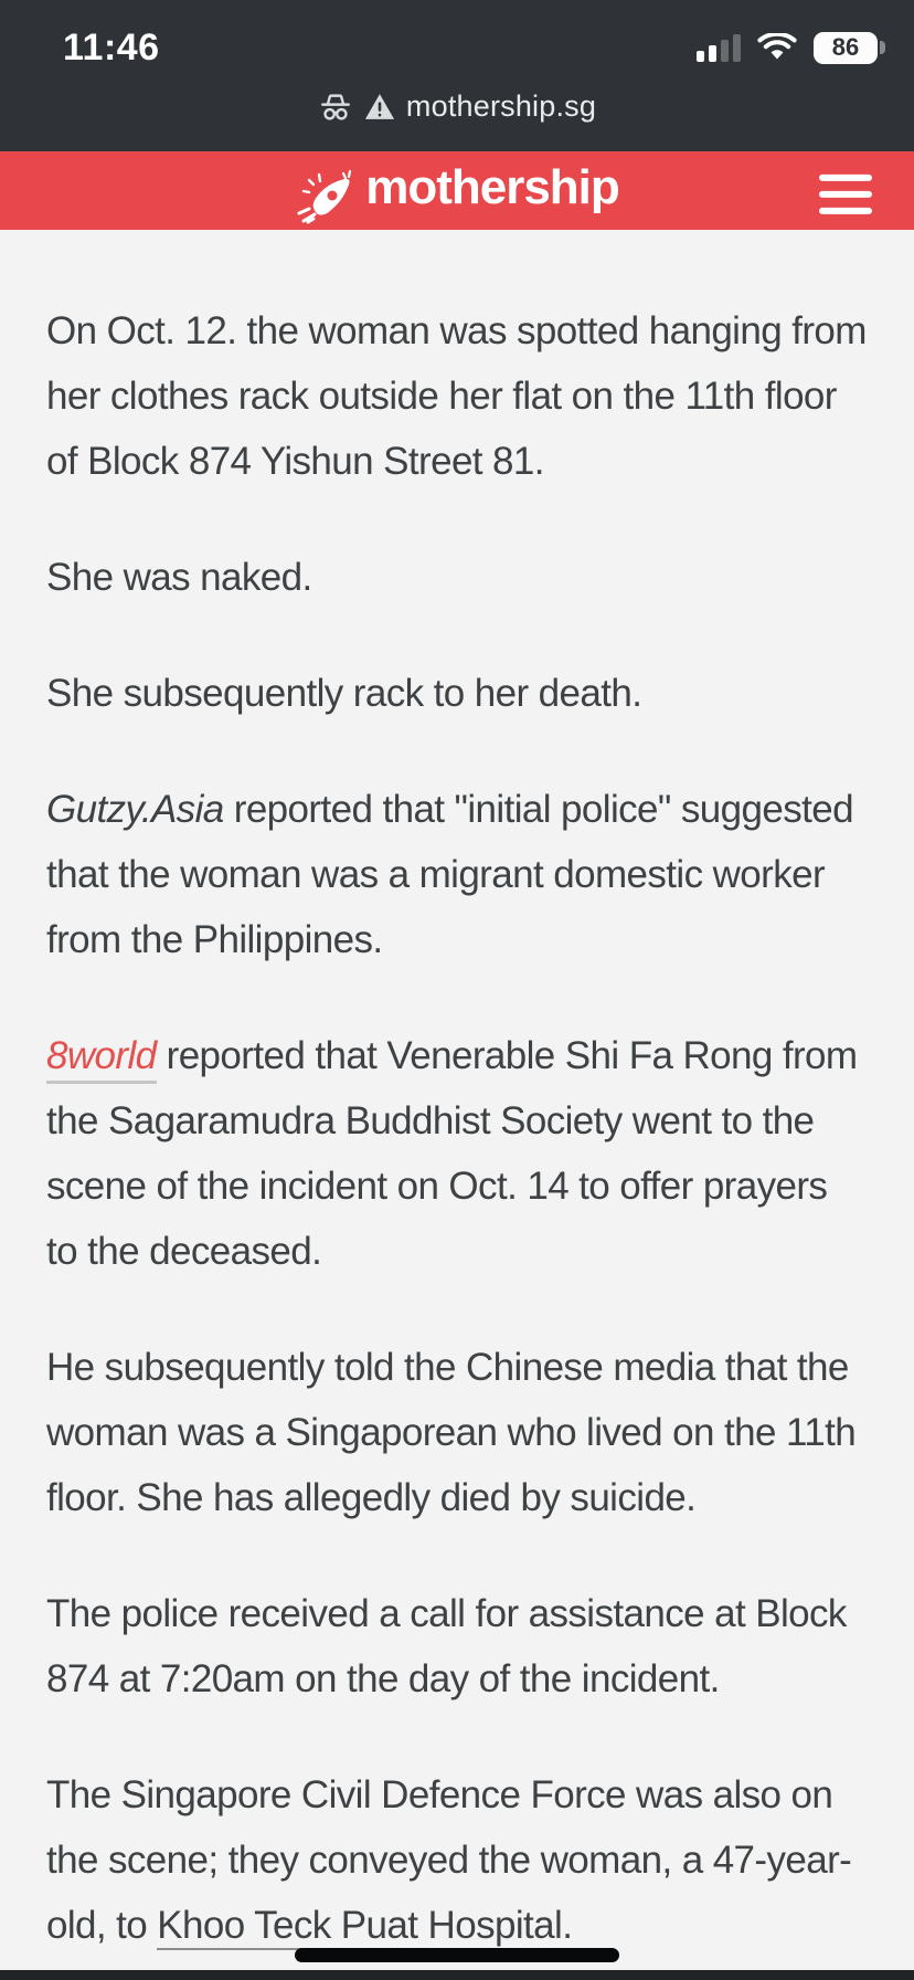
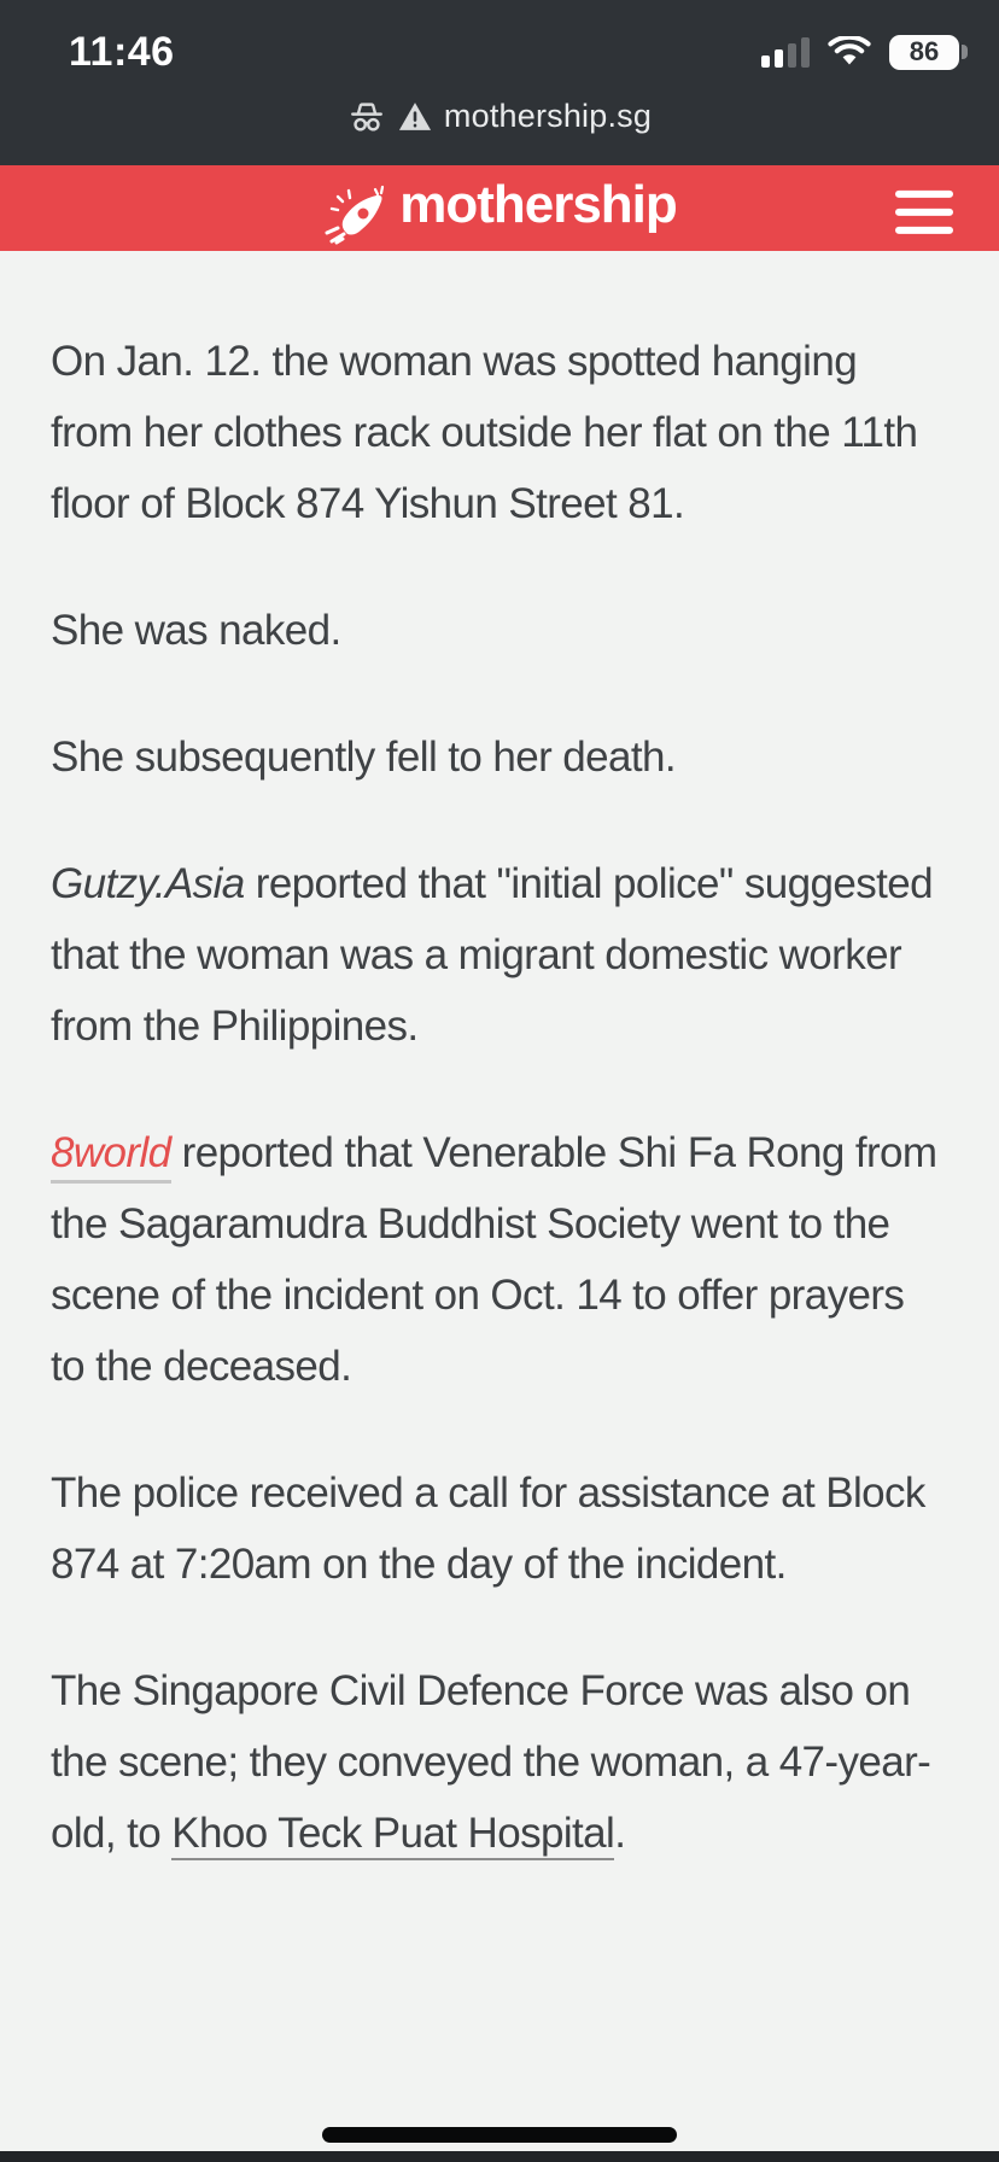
  11:46
  86
  mothership.sg
  mothership
- On Oct. 12. the woman was spotted hanging from her clothes rack outside her flat on the 11th floor of Block 874 Yishun Street 81.
+ On Jan. 12. the woman was spotted hanging from her clothes rack outside her flat on the 11th floor of Block 874 Yishun Street 81.
  She was naked.
- She subsequently rack to her death.
+ She subsequently fell to her death.
  Gutzy.Asia reported that "initial police" suggested that the woman was a migrant domestic worker from the Philippines.
  8world reported that Venerable Shi Fa Rong from the Sagaramudra Buddhist Society went to the scene of the incident on Oct. 14 to offer prayers to the deceased.
- He subsequently told the Chinese media that the woman was a Singaporean who lived on the 11th floor. She has allegedly died by suicide.
  The police received a call for assistance at Block 874 at 7:20am on the day of the incident.
  The Singapore Civil Defence Force was also on the scene; they conveyed the woman, a 47-year-old, to Khoo Teck Puat Hospital.
